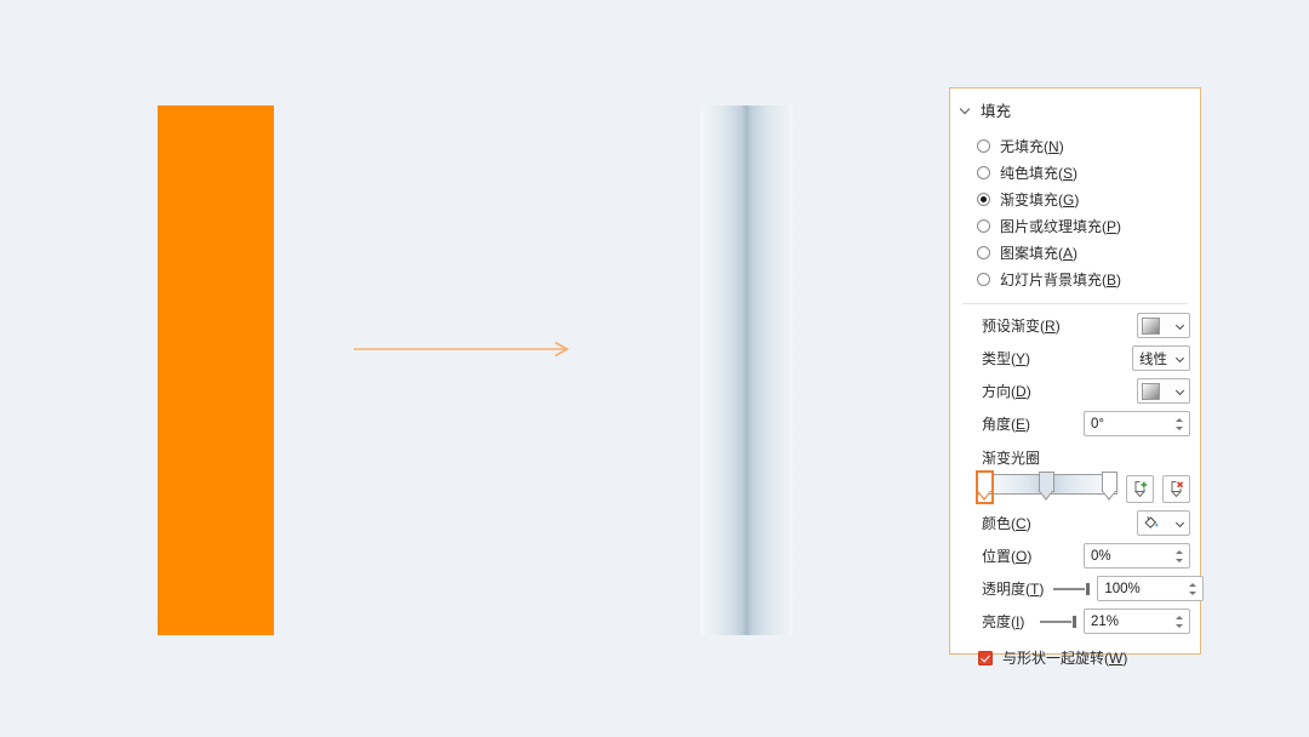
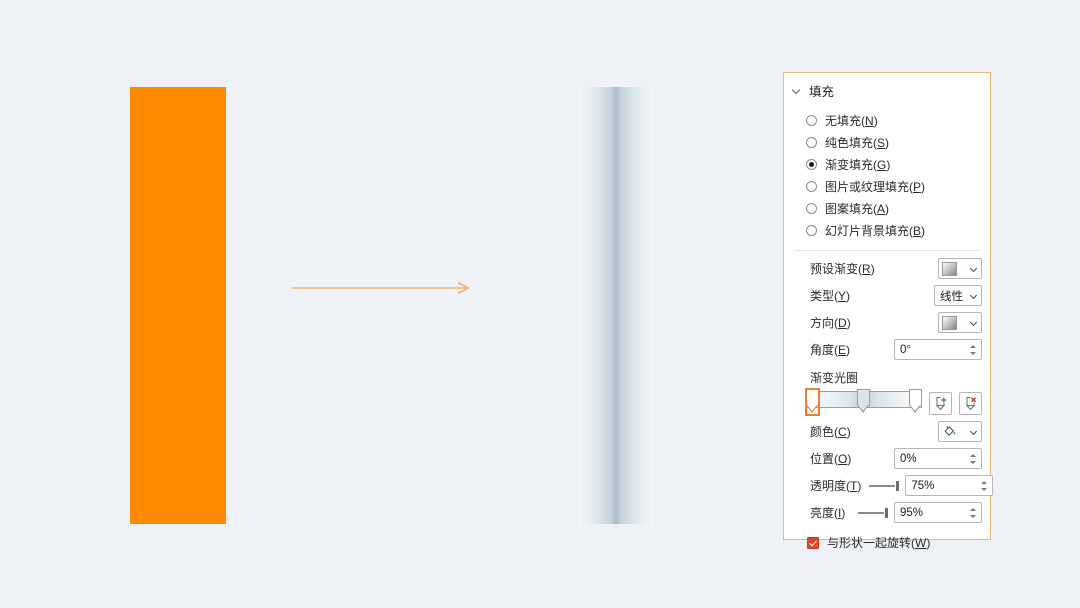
  填充
  无填充(N)
  纯色填充(S)
  渐变填充(G)
  图片或纹理填充(P)
  图案填充(A)
  幻灯片背景填充(B)
  预设渐变(R)
  类型(Y)
  线性
  方向(D)
  角度(E)
  0°
  渐变光圈
  颜色(C)
  位置(O)
  0%
  透明度(T)
- 100%
+ 75%
  亮度(I)
- 21%
+ 95%
  与形状一起旋转(W)
